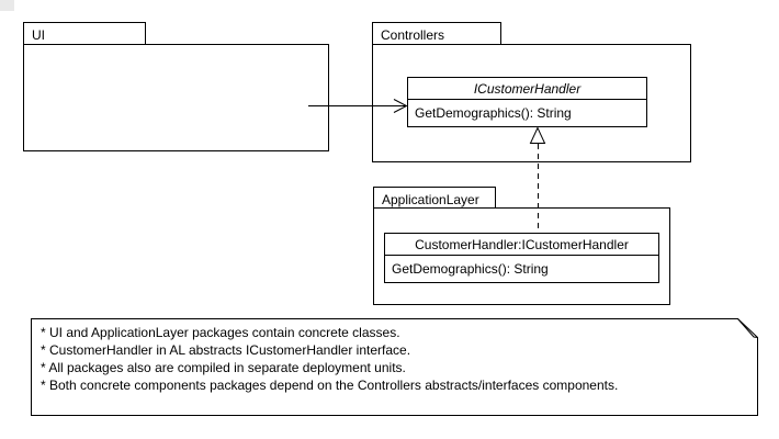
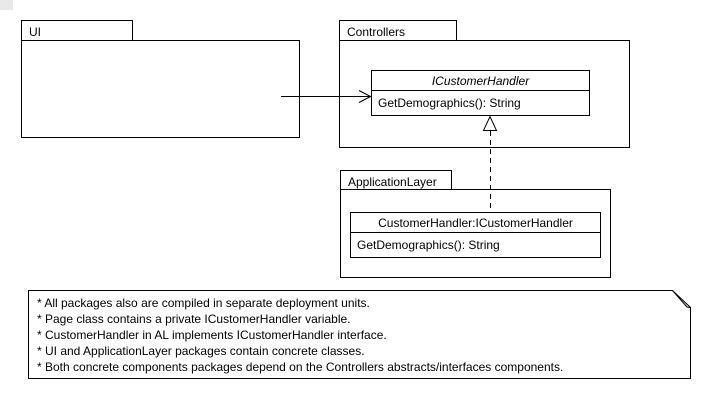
  UI
  Controllers
  ApplicationLayer
  ICustomerHandler
  GetDemographics(): String
  CustomerHandler:ICustomerHandler
  GetDemographics(): String
- * UI and ApplicationLayer packages contain concrete classes.
+ * All packages also are compiled in separate deployment units.
+ * Page class contains a private ICustomerHandler variable.
- * CustomerHandler in AL abstracts ICustomerHandler interface.
+ * CustomerHandler in AL implements ICustomerHandler interface.
- * All packages also are compiled in separate deployment units.
+ * UI and ApplicationLayer packages contain concrete classes.
  * Both concrete components packages depend on the Controllers abstracts/interfaces components.
